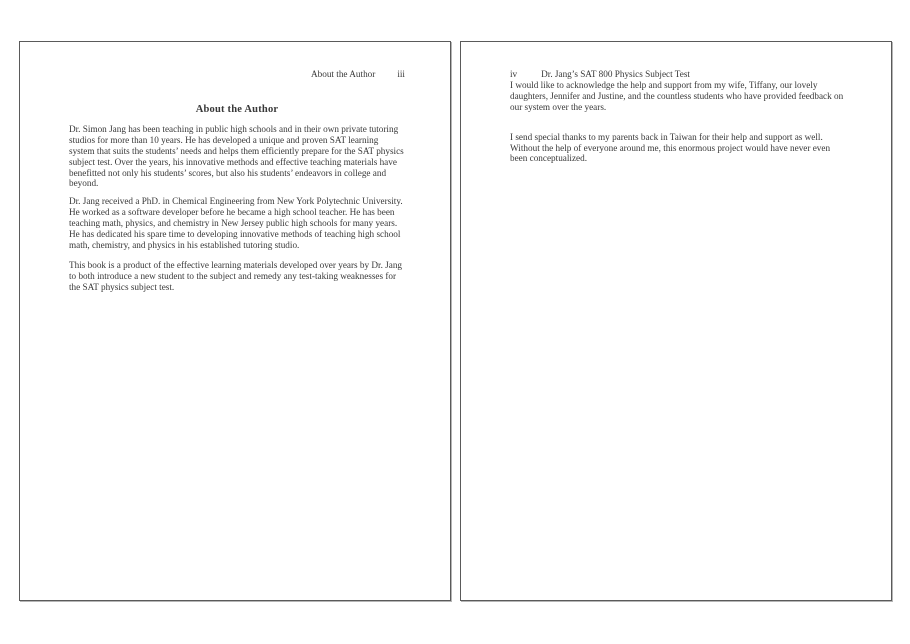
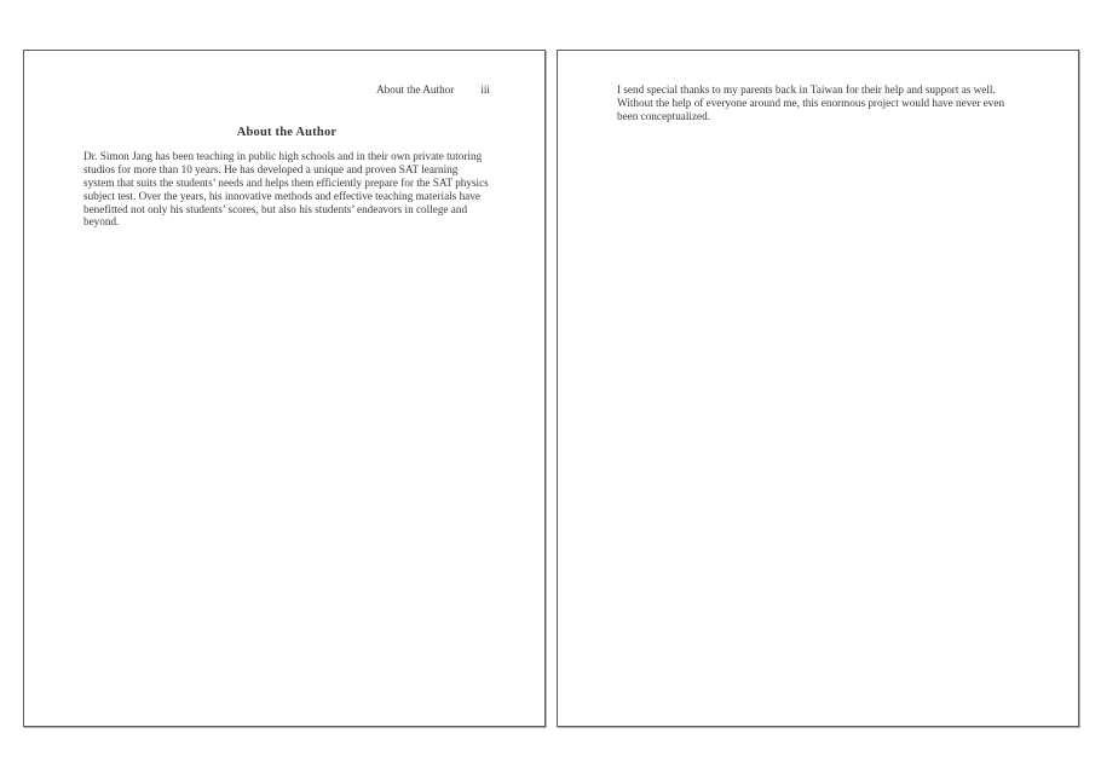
  About the Author
  iii
  About the Author
  Dr. Simon Jang has been teaching in public high schools and in their own private tutoring studios for more than 10 years. He has developed a unique and proven SAT learning system that suits the students’ needs and helps them efficiently prepare for the SAT physics subject test. Over the years, his innovative methods and effective teaching materials have benefitted not only his students’ scores, but also his students’ endeavors in college and beyond.
- Dr. Jang received a PhD. in Chemical Engineering from New York Polytechnic University. He worked as a software developer before he became a high school teacher. He has been teaching math, physics, and chemistry in New Jersey public high schools for many years. He has dedicated his spare time to developing innovative methods of teaching high school math, chemistry, and physics in his established tutoring studio.
- This book is a product of the effective learning materials developed over years by Dr. Jang to both introduce a new student to the subject and remedy any test-taking weaknesses for the SAT physics subject test.
- iv
- Dr. Jang’s SAT 800 Physics Subject Test
- I would like to acknowledge the help and support from my wife, Tiffany, our lovely daughters, Jennifer and Justine, and the countless students who have provided feedback on our system over the years.
  I send special thanks to my parents back in Taiwan for their help and support as well. Without the help of everyone around me, this enormous project would have never even been conceptualized.
